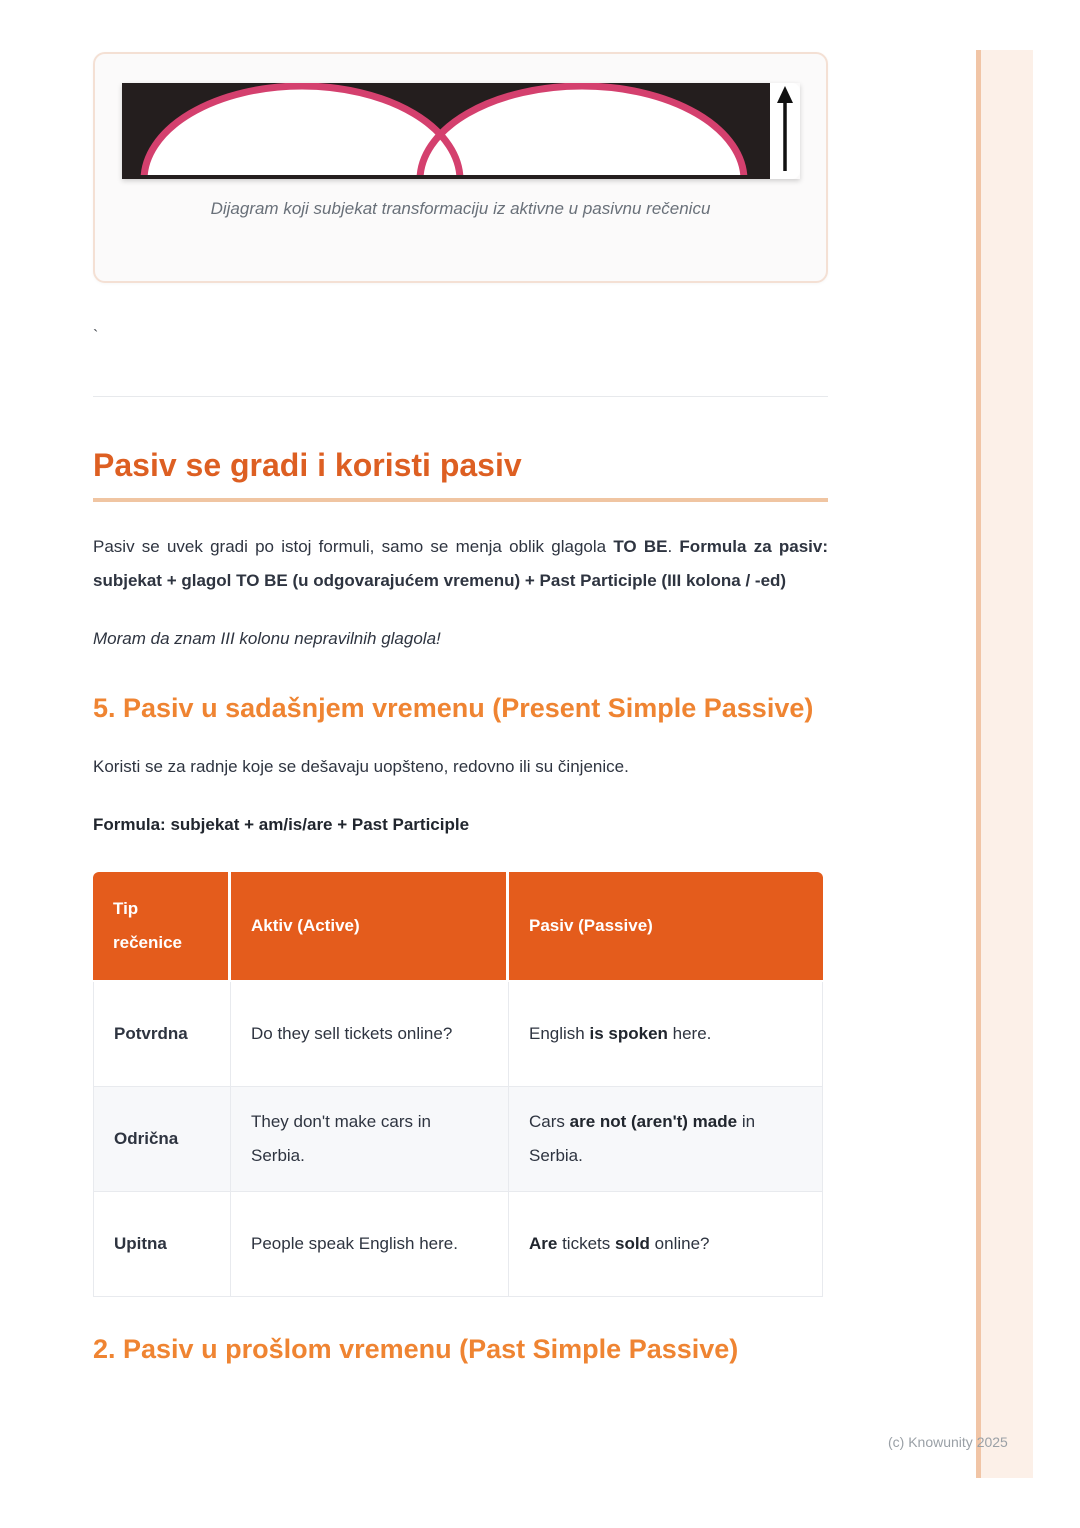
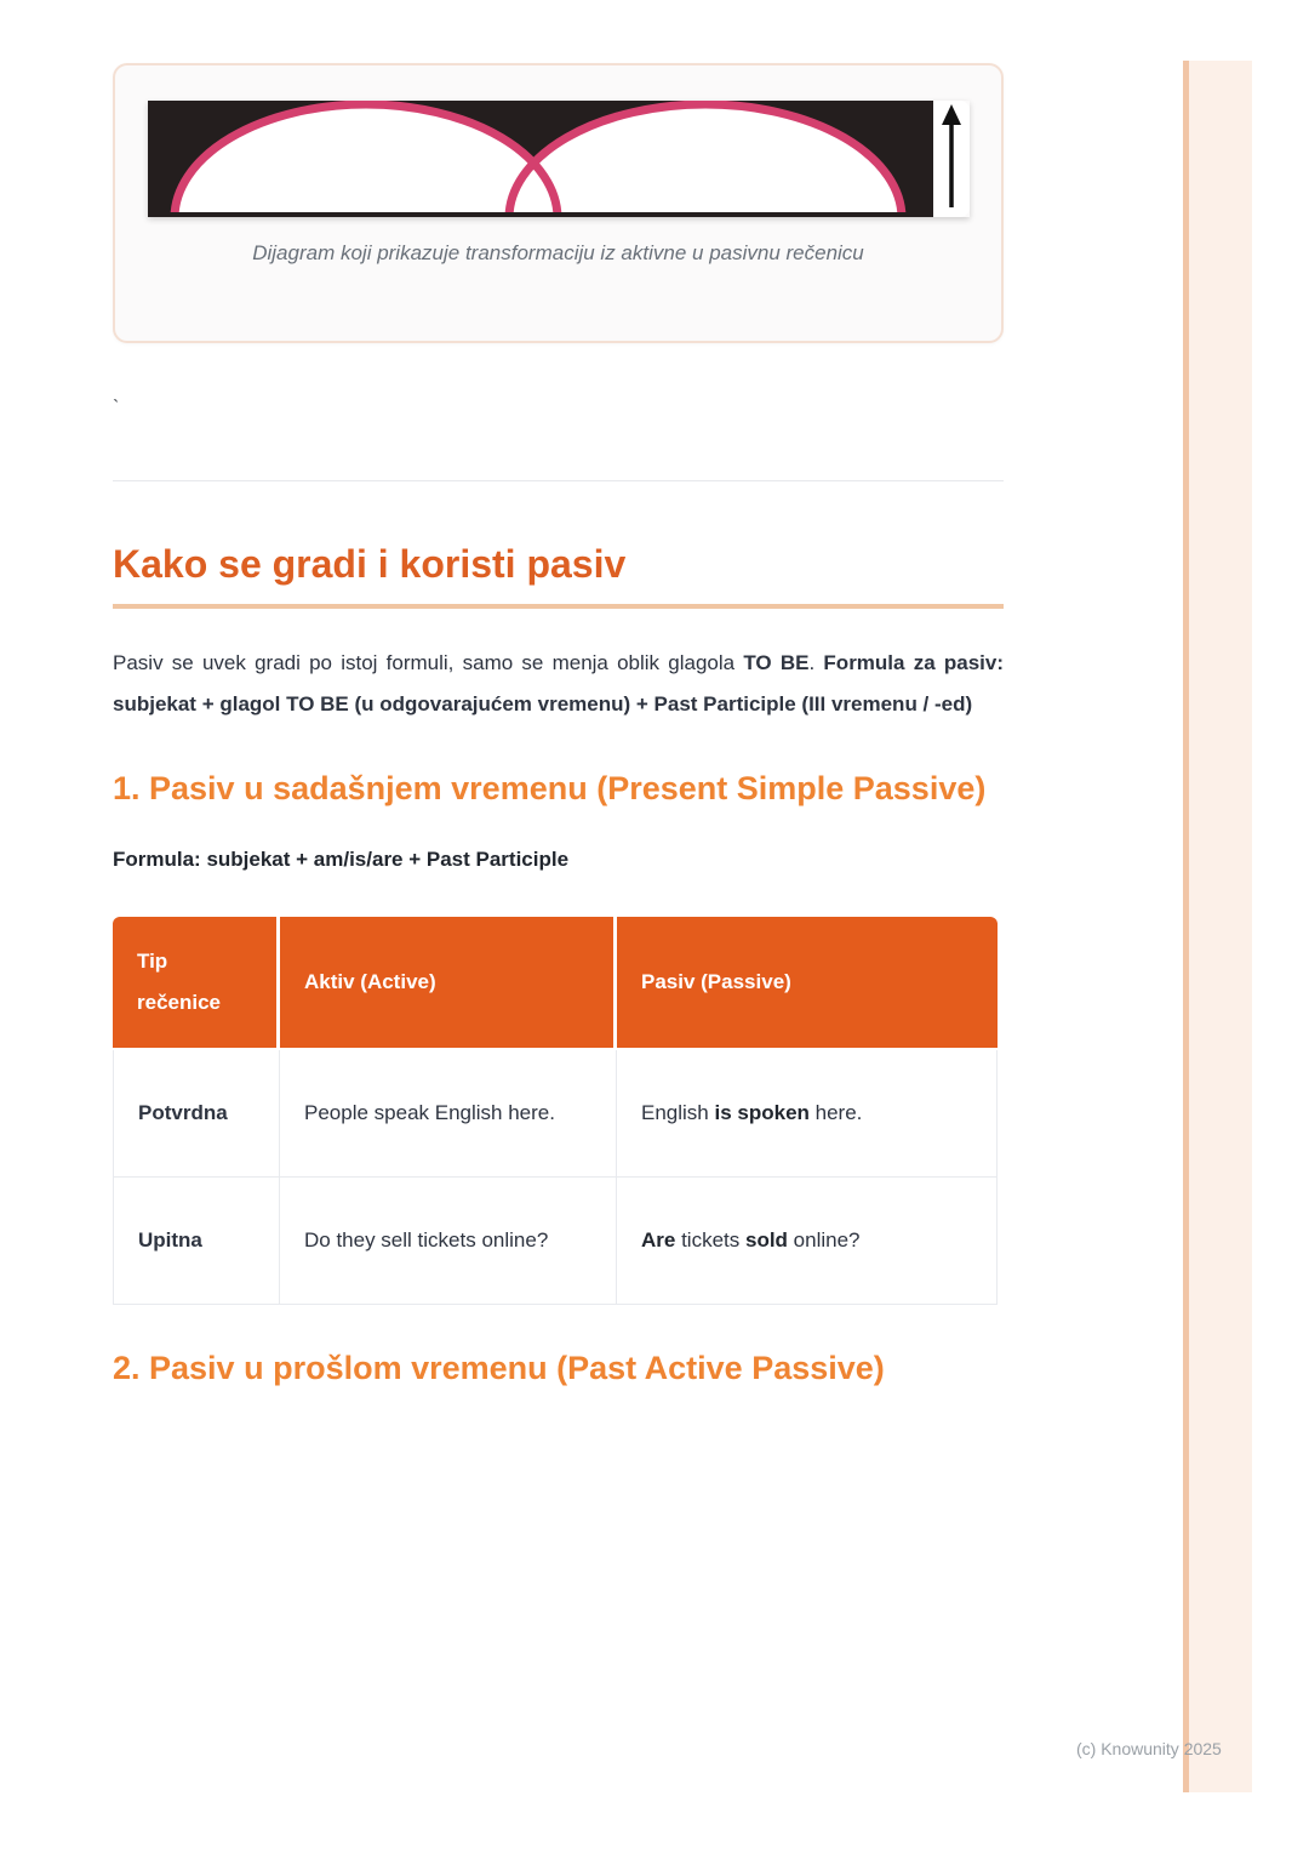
- Dijagram koji subjekat transformaciju iz aktivne u pasivnu rečenicu
+ Dijagram koji prikazuje transformaciju iz aktivne u pasivnu rečenicu
  `
- Pasiv se gradi i koristi pasiv
+ Kako se gradi i koristi pasiv
- Pasiv se uvek gradi po istoj formuli, samo se menja oblik glagola TO BE. Formula za pasiv: subjekat + glagol TO BE (u odgovarajućem vremenu) + Past Participle (III kolona / -ed)
+ Pasiv se uvek gradi po istoj formuli, samo se menja oblik glagola TO BE. Formula za pasiv: subjekat + glagol TO BE (u odgovarajućem vremenu) + Past Participle (III vremenu / -ed)
- Moram da znam III kolonu nepravilnih glagola!
- 5. Pasiv u sadašnjem vremenu (Present Simple Passive)
+ 1. Pasiv u sadašnjem vremenu (Present Simple Passive)
- Koristi se za radnje koje se dešavaju uopšteno, redovno ili su činjenice.
  Formula: subjekat + am/is/are + Past Participle
  Tip rečenice	Aktiv (Active)	Pasiv (Passive)
- Potvrdna	Do they sell tickets online?	English is spoken here.
+ Potvrdna	People speak English here.	English is spoken here.
- Odrična	They don't make cars in Serbia.	Cars are not (aren't) made in Serbia.
- Upitna	People speak English here.	Are tickets sold online?
+ Upitna	Do they sell tickets online?	Are tickets sold online?
- 2. Pasiv u prošlom vremenu (Past Simple Passive)
+ 2. Pasiv u prošlom vremenu (Past Active Passive)
  (c) Knowunity 2025
